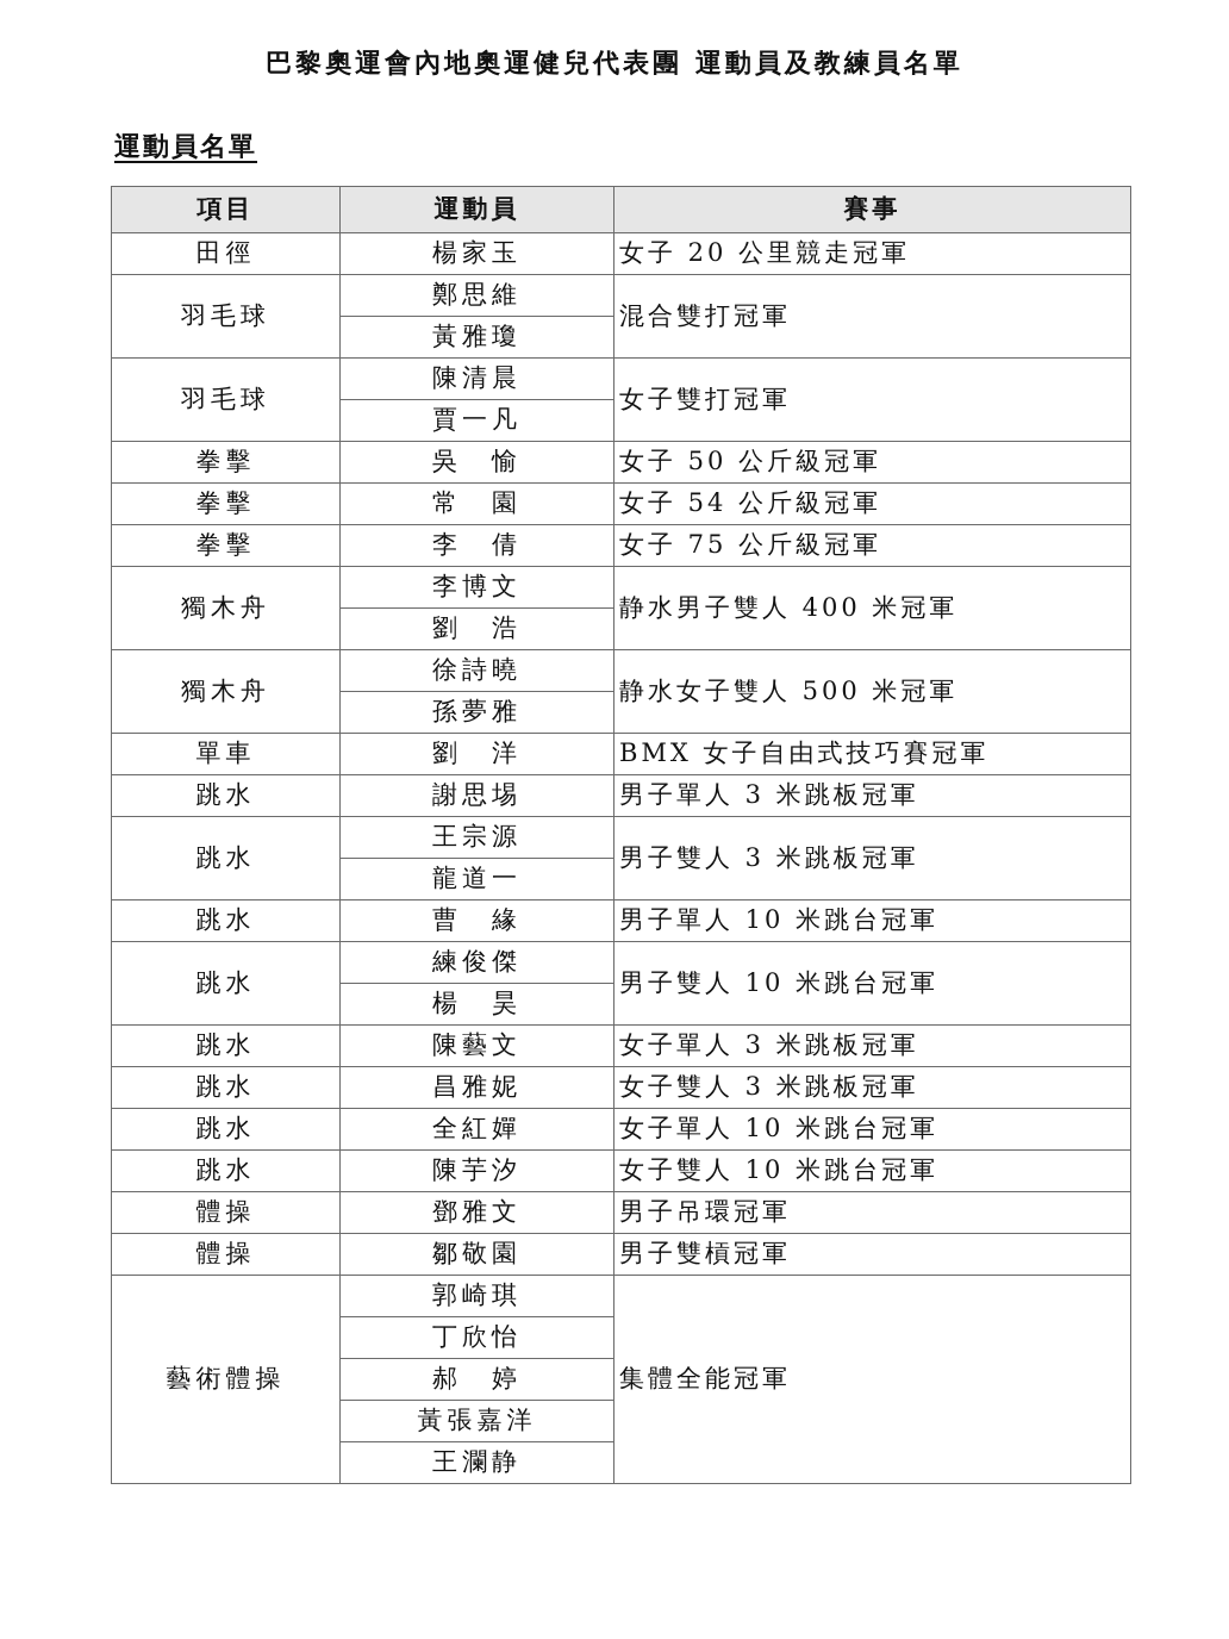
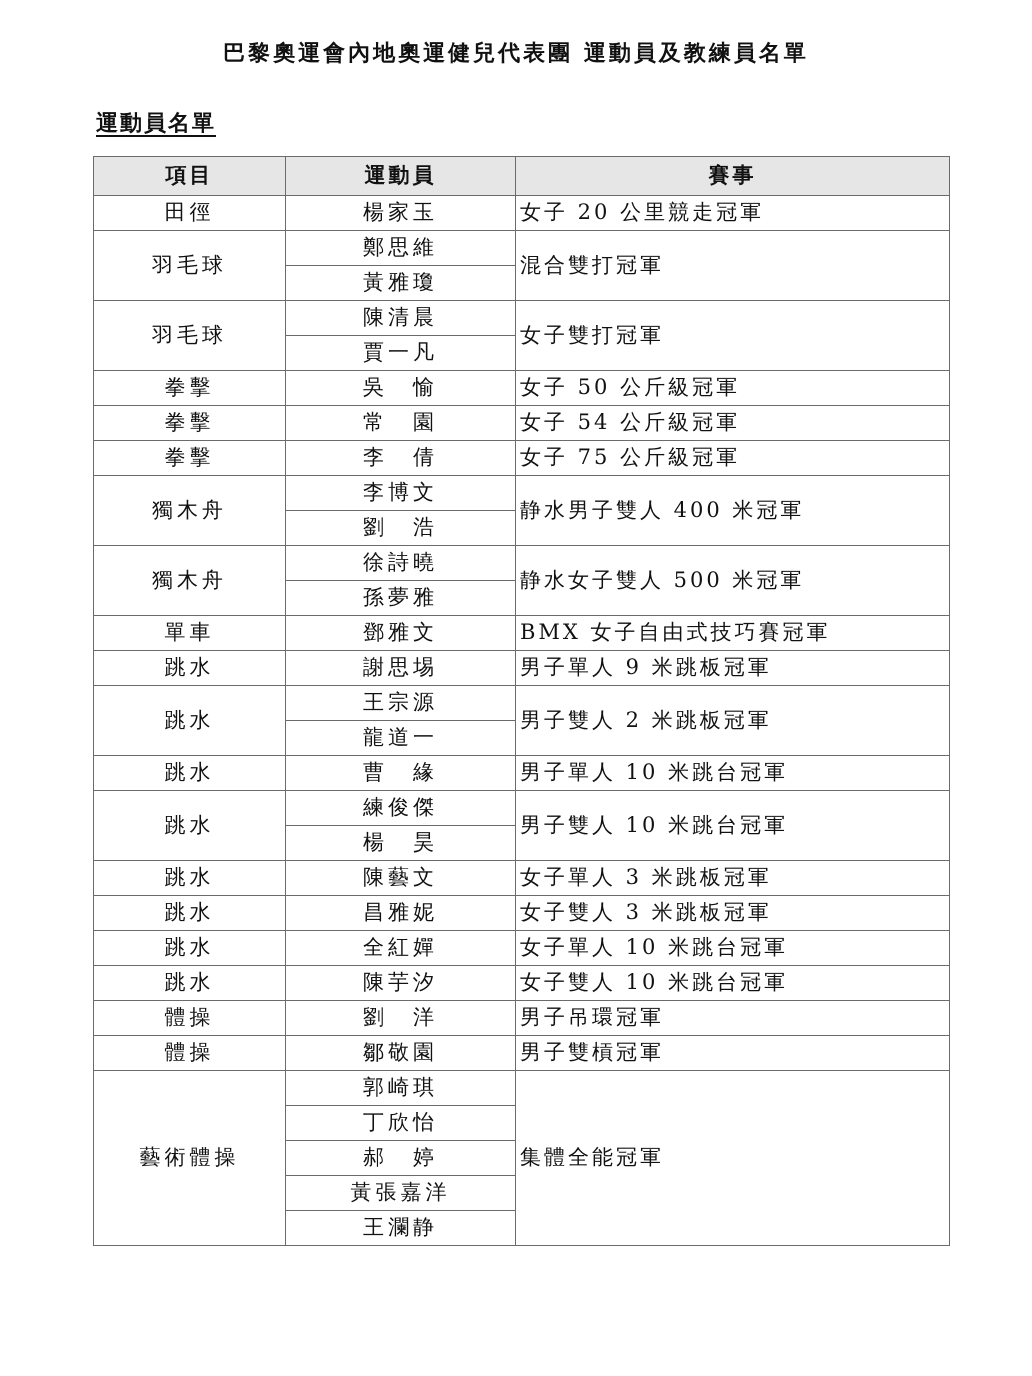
  巴黎奧運會內地奧運健兒代表團 運動員及教練員名單
  運動員名單
  項目	運動員	賽事
  田徑	楊家玉	女子 20 公里競走冠軍
  羽毛球	鄭思維	混合雙打冠軍
  黃雅瓊
  羽毛球	陳清晨	女子雙打冠軍
  賈一凡
  拳擊	吳 愉	女子 50 公斤級冠軍
  拳擊	常 園	女子 54 公斤級冠軍
  拳擊	李 倩	女子 75 公斤級冠軍
  獨木舟	李博文	静水男子雙人 400 米冠軍
  劉 浩
  獨木舟	徐詩曉	静水女子雙人 500 米冠軍
  孫夢雅
- 單車	劉 洋	BMX 女子自由式技巧賽冠軍
+ 單車	鄧雅文	BMX 女子自由式技巧賽冠軍
- 跳水	謝思埸	男子單人 3 米跳板冠軍
+ 跳水	謝思埸	男子單人 9 米跳板冠軍
- 跳水	王宗源	男子雙人 3 米跳板冠軍
+ 跳水	王宗源	男子雙人 2 米跳板冠軍
  龍道一
  跳水	曹 緣	男子單人 10 米跳台冠軍
  跳水	練俊傑	男子雙人 10 米跳台冠軍
  楊 昊
  跳水	陳藝文	女子單人 3 米跳板冠軍
  跳水	女子雙人 3 米跳板冠軍
  昌雅妮
  跳水	全紅嬋	女子單人 10 米跳台冠軍
  跳水	女子雙人 10 米跳台冠軍
  陳芋汐
- 體操	鄧雅文	男子吊環冠軍
+ 體操	劉 洋	男子吊環冠軍
  體操	鄒敬園	男子雙槓冠軍
  藝術體操	郭崎琪	集體全能冠軍
  丁欣怡
  郝 婷
  黃張嘉洋
  王瀾静
